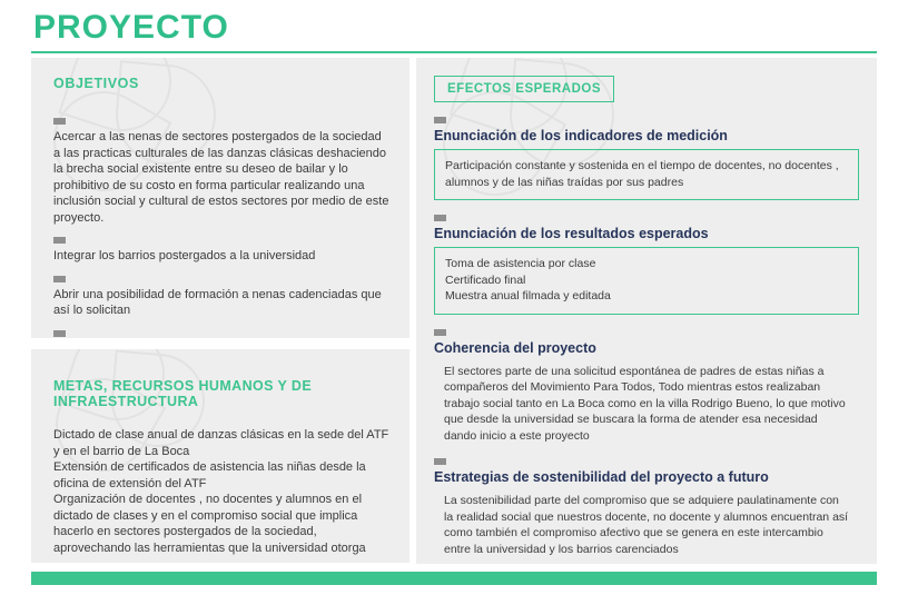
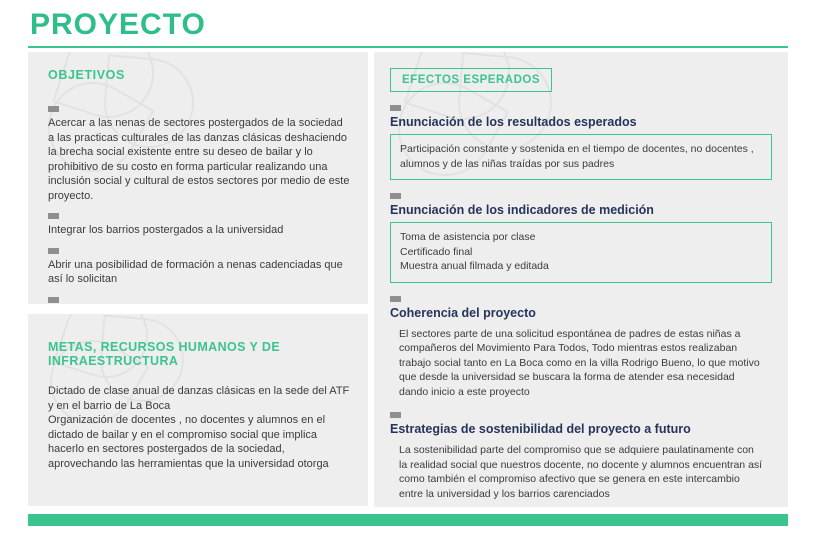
  PROYECTO
  OBJETIVOS
  Acercar a las nenas de sectores postergados de la sociedad a las practicas culturales de las danzas clásicas deshaciendo la brecha social existente entre su deseo de bailar y lo prohibitivo de su costo en forma particular realizando una inclusión social y cultural de estos sectores por medio de este proyecto.
  Integrar los barrios postergados a la universidad
  Abrir una posibilidad de formación a nenas cadenciadas que así lo solicitan
  METAS, RECURSOS HUMANOS Y DE INFRAESTRUCTURA
  Dictado de clase anual de danzas clásicas en la sede del ATF y en el barrio de La Boca
- Extensión de certificados de asistencia las niñas desde la oficina de extensión del ATF
- Organización de docentes , no docentes y alumnos en el dictado de clases y en el compromiso social que implica hacerlo en sectores postergados de la sociedad, aprovechando las herramientas que la universidad otorga
+ Organización de docentes , no docentes y alumnos en el dictado de bailar y en el compromiso social que implica hacerlo en sectores postergados de la sociedad, aprovechando las herramientas que la universidad otorga
  EFECTOS ESPERADOS
- Enunciación de los indicadores de medición
+ Enunciación de los resultados esperados
  Participación constante y sostenida en el tiempo de docentes, no docentes , alumnos y de las niñas traídas por sus padres
- Enunciación de los resultados esperados
+ Enunciación de los indicadores de medición
  Toma de asistencia por clase
  Certificado final
  Muestra anual filmada y editada
  Coherencia del proyecto
  El sectores parte de una solicitud espontánea de padres de estas niñas a compañeros del Movimiento Para Todos, Todo mientras estos realizaban trabajo social tanto en La Boca como en la villa Rodrigo Bueno, lo que motivo que desde la universidad se buscara la forma de atender esa necesidad dando inicio a este proyecto
  Estrategias de sostenibilidad del proyecto a futuro
  La sostenibilidad parte del compromiso que se adquiere paulatinamente con la realidad social que nuestros docente, no docente y alumnos encuentran así como también el compromiso afectivo que se genera en este intercambio entre la universidad y los barrios carenciados
